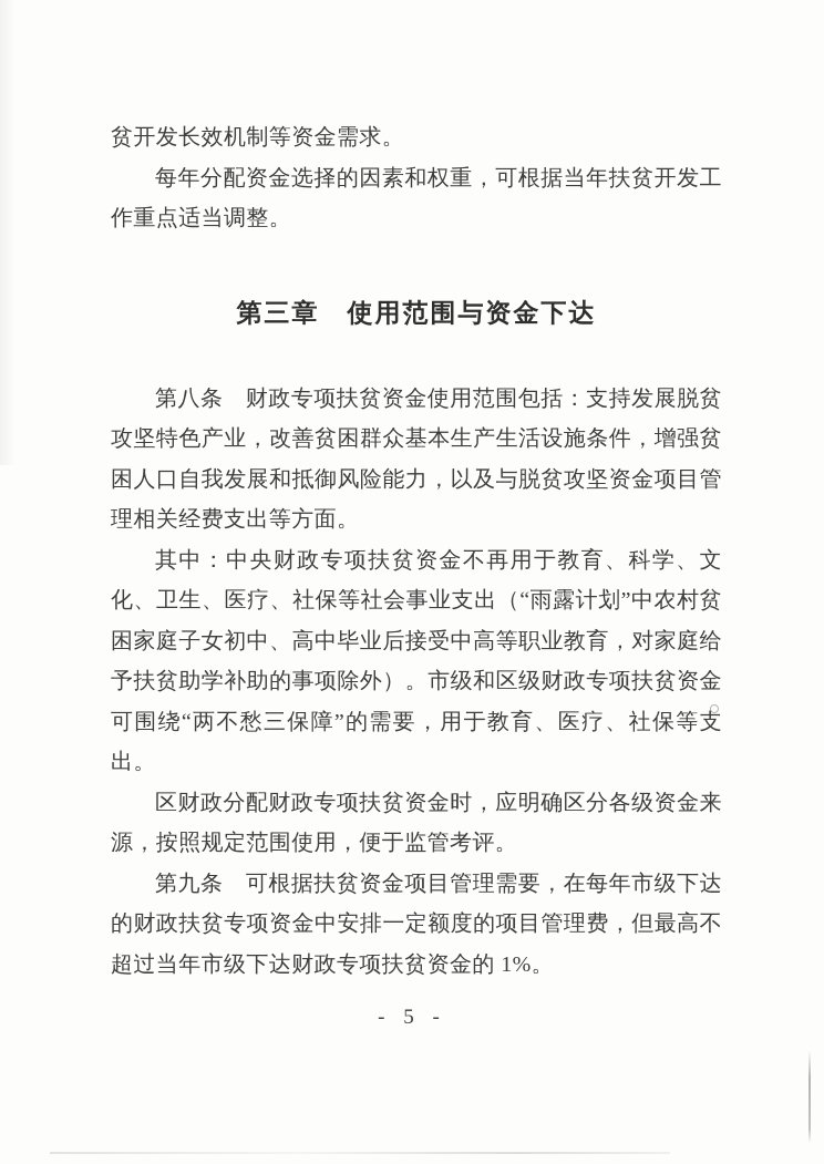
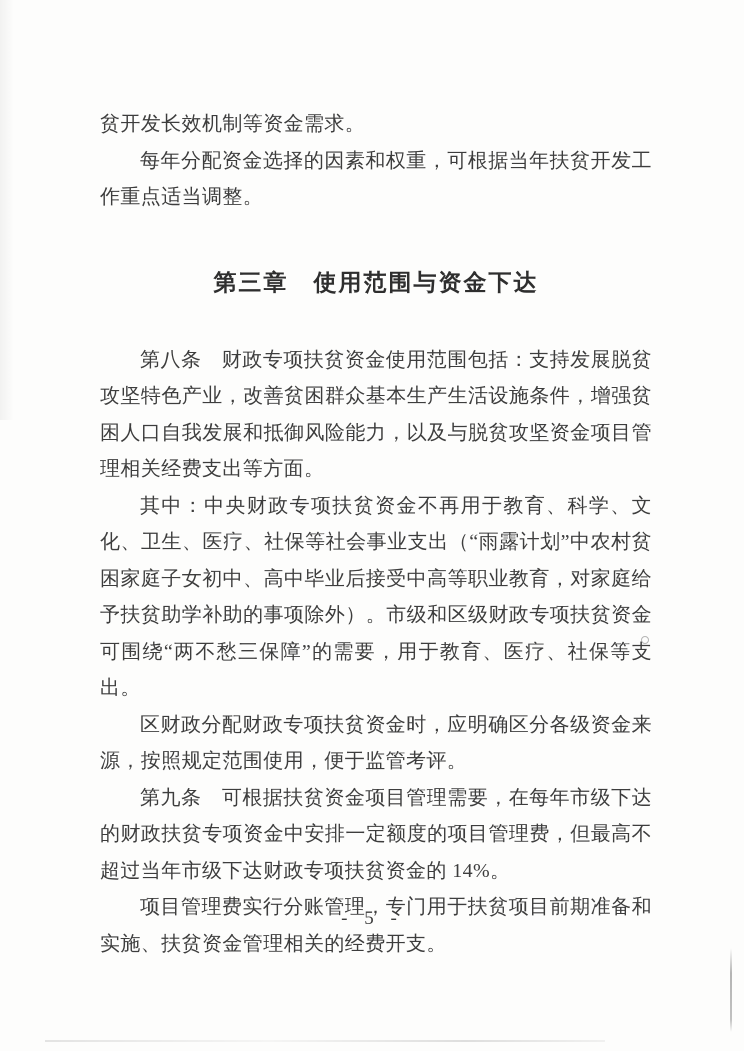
  贫开发长效机制等资金需求。
  每年分配资金选择的因素和权重，可根据当年扶贫开发工作重点适当调整。
  第三章 使用范围与资金下达
  第八条 财政专项扶贫资金使用范围包括：支持发展脱贫攻坚特色产业，改善贫困群众基本生产生活设施条件，增强贫困人口自我发展和抵御风险能力，以及与脱贫攻坚资金项目管理相关经费支出等方面。
  其中：中央财政专项扶贫资金不再用于教育、科学、文化、卫生、医疗、社保等社会事业支出（“雨露计划”中农村贫困家庭子女初中、高中毕业后接受中高等职业教育，对家庭给予扶贫助学补助的事项除外）。市级和区级财政专项扶贫资金可围绕“两不愁三保障”的需要，用于教育、医疗、社保等支出。
  区财政分配财政专项扶贫资金时，应明确区分各级资金来源，按照规定范围使用，便于监管考评。
- 第九条 可根据扶贫资金项目管理需要，在每年市级下达的财政扶贫专项资金中安排一定额度的项目管理费，但最高不超过当年市级下达财政专项扶贫资金的 1%。
+ 第九条 可根据扶贫资金项目管理需要，在每年市级下达的财政扶贫专项资金中安排一定额度的项目管理费，但最高不超过当年市级下达财政专项扶贫资金的 14%。
+ 项目管理费实行分账管理，专门用于扶贫项目前期准备和实施、扶贫资金管理相关的经费开支。
  - 5 -
